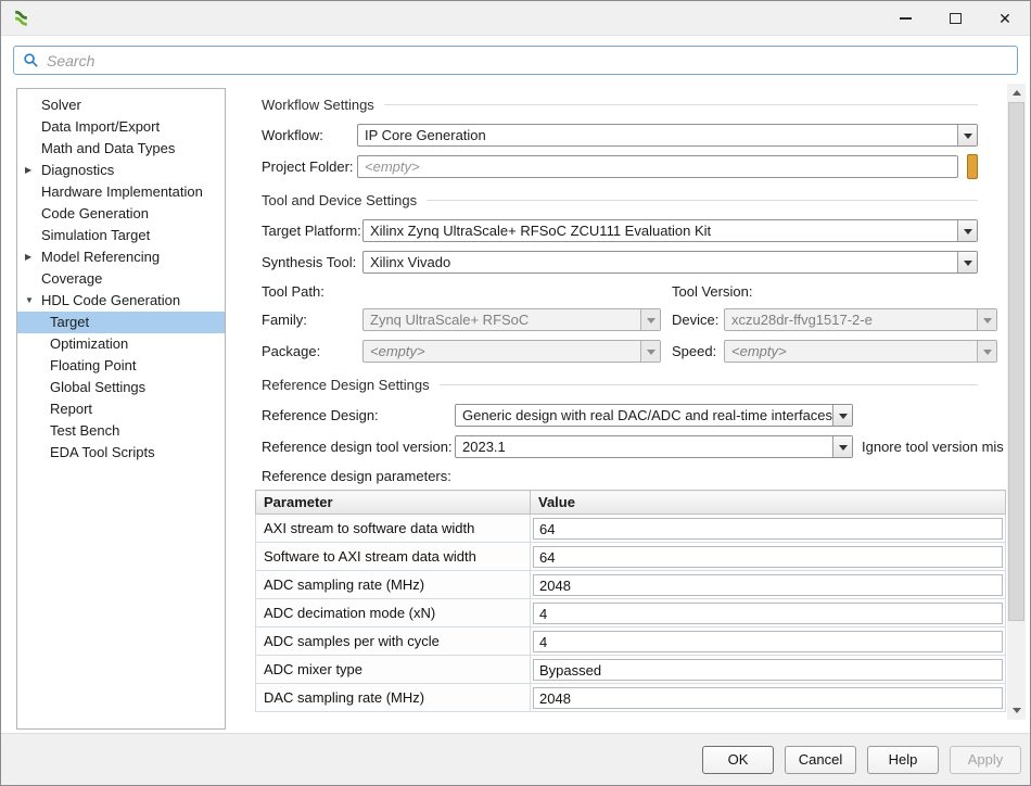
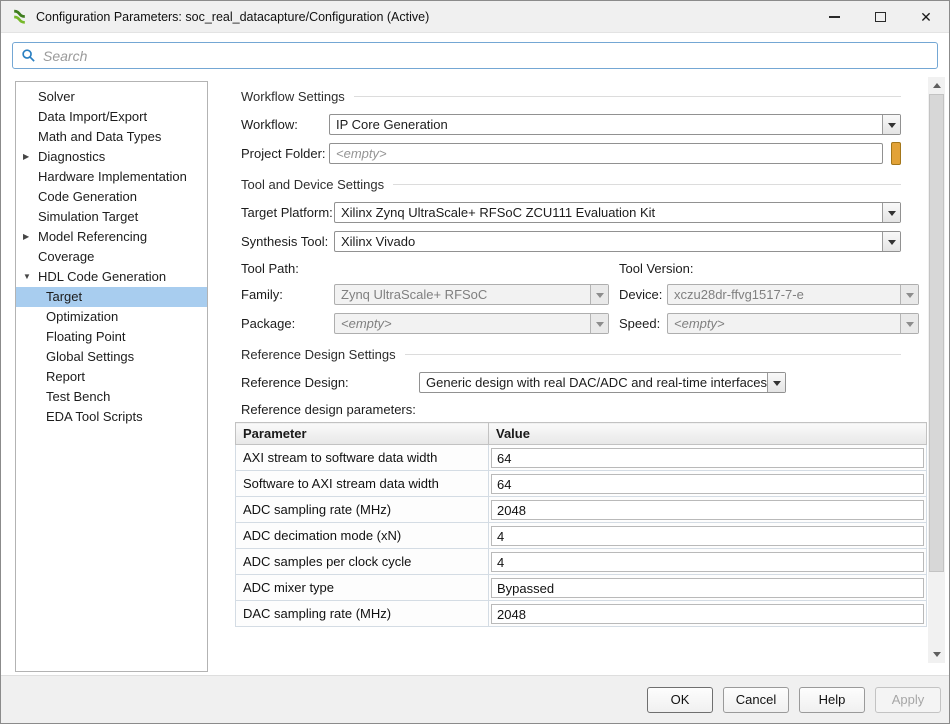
+ Configuration Parameters: soc_real_datacapture/Configuration (Active)
  ✕
  Search
  Solver
  Data Import/Export
  Math and Data Types
  Diagnostics
  Hardware Implementation
  Code Generation
  Simulation Target
  Model Referencing
  Coverage
  HDL Code Generation
  Target
  Optimization
  Floating Point
  Global Settings
  Report
  Test Bench
  EDA Tool Scripts
  Workflow Settings
  Workflow:
  IP Core Generation
  Project Folder:
  <empty>
  Tool and Device Settings
  Target Platform:
  Xilinx Zynq UltraScale+ RFSoC ZCU111 Evaluation Kit
  Synthesis Tool:
  Xilinx Vivado
  Tool Path:
  Tool Version:
  Family:
  Zynq UltraScale+ RFSoC
  Device:
- xczu28dr-ffvg1517-2-e
+ xczu28dr-ffvg1517-7-e
  Package:
  <empty>
  Speed:
  <empty>
  Reference Design Settings
  Reference Design:
  Generic design with real DAC/ADC and real-time interfaces
- Reference design tool version:
- 2023.1
- Ignore tool version mis
  Reference design parameters:
  Parameter	Value
  AXI stream to software data width	64
  Software to AXI stream data width	64
  ADC sampling rate (MHz)	2048
  ADC decimation mode (xN)	4
- ADC samples per with cycle	4
+ ADC samples per clock cycle	4
  ADC mixer type	Bypassed
  DAC sampling rate (MHz)	2048
  OK
  Cancel
  Help
  Apply
